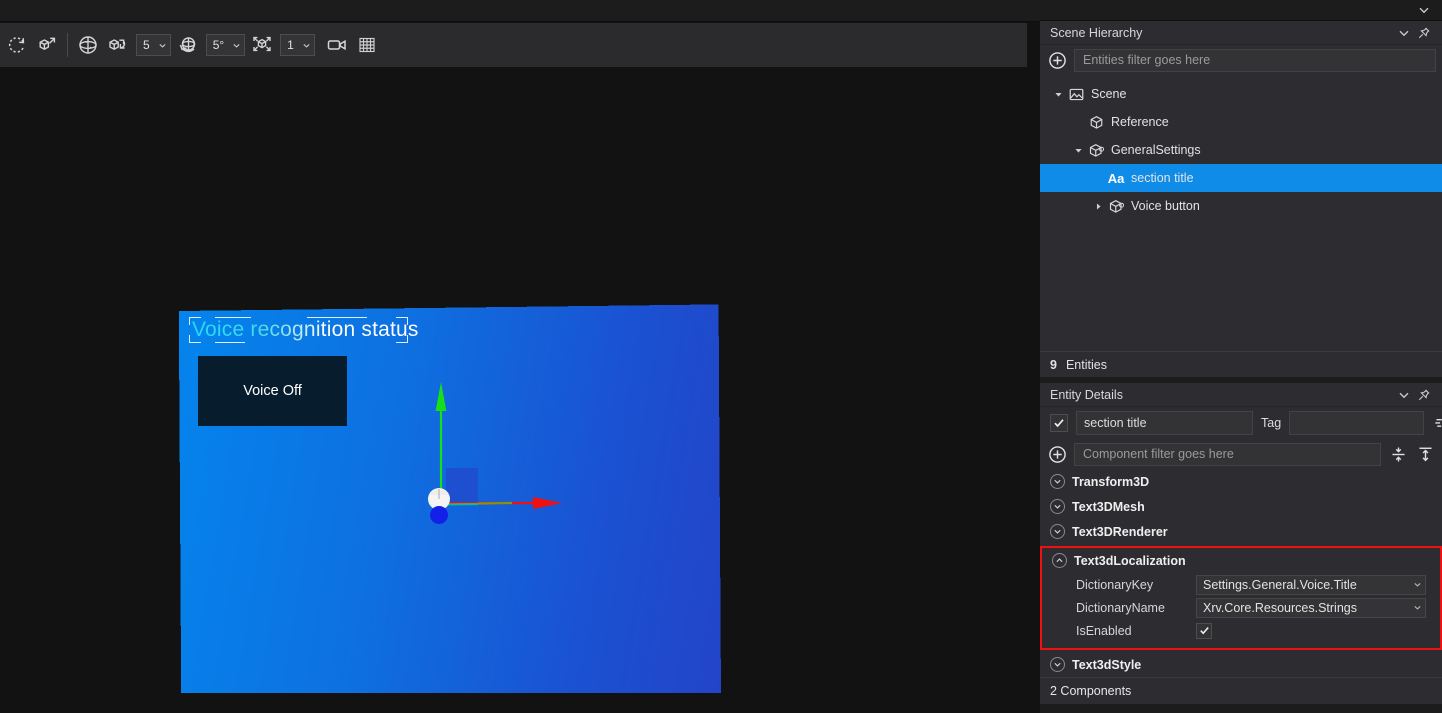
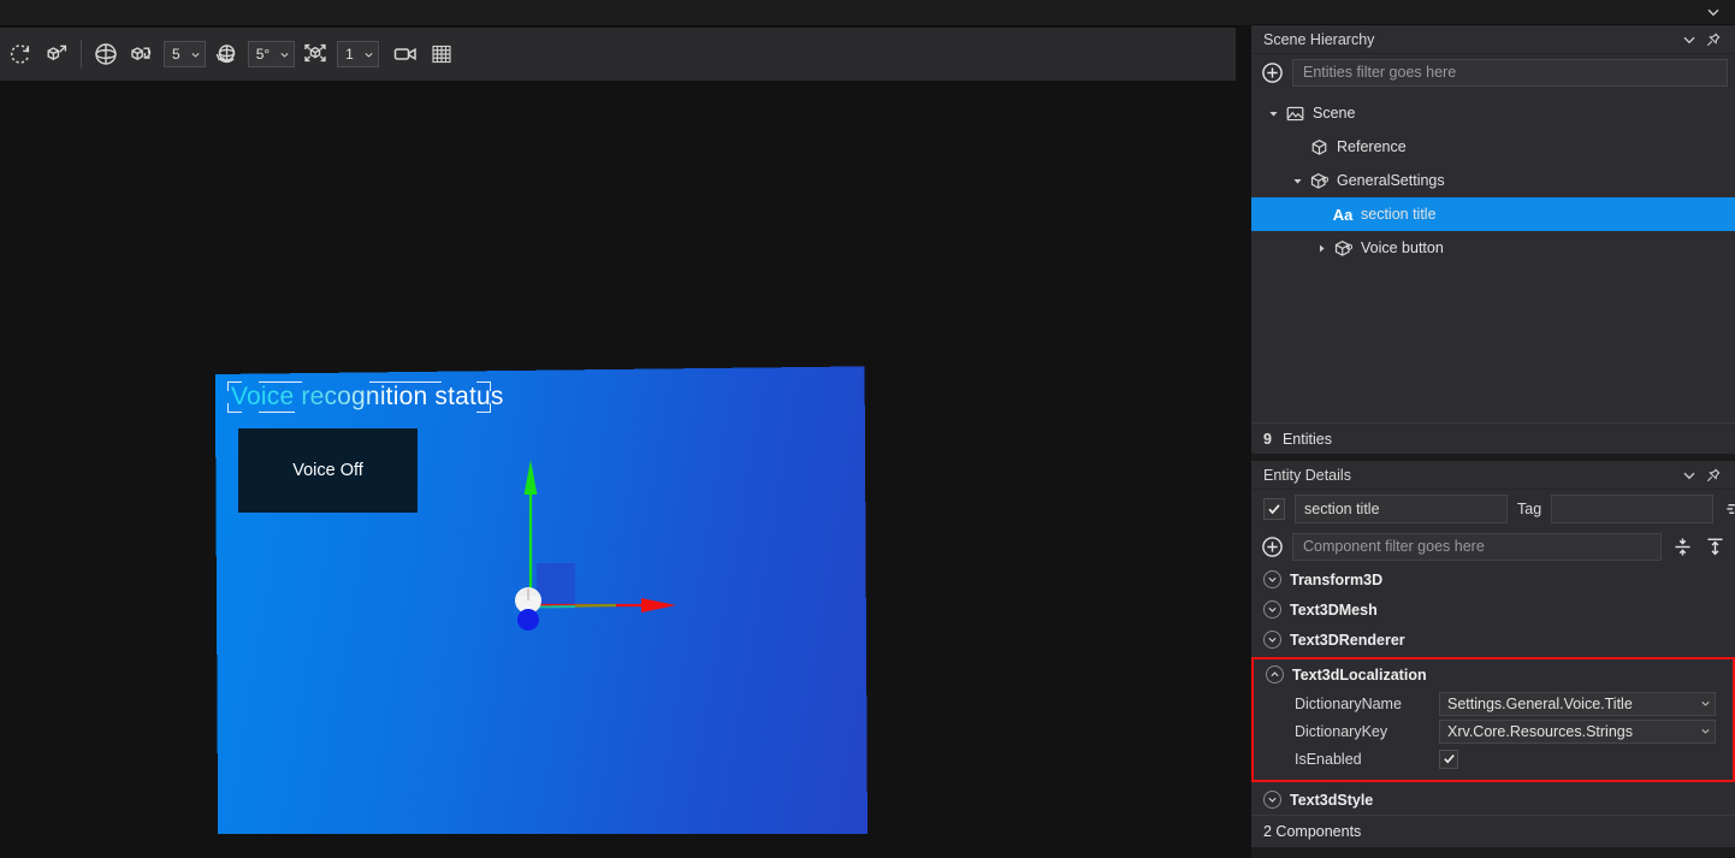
  5
  5°
  1
  Voice recognition status
  Voice Off
  Scene Hierarchy
  Entities filter goes here
  Scene
  Reference
  GeneralSettings
  Aa
  section title
  Voice button
  9
  Entities
  Entity Details
  section title
  Tag
  Component filter goes here
  Transform3D
  Text3DMesh
  Text3DRenderer
  Text3dLocalization
- DictionaryKey
+ DictionaryName
  Settings.General.Voice.Title
- DictionaryName
+ DictionaryKey
  Xrv.Core.Resources.Strings
  IsEnabled
  Text3dStyle
  2 Components
